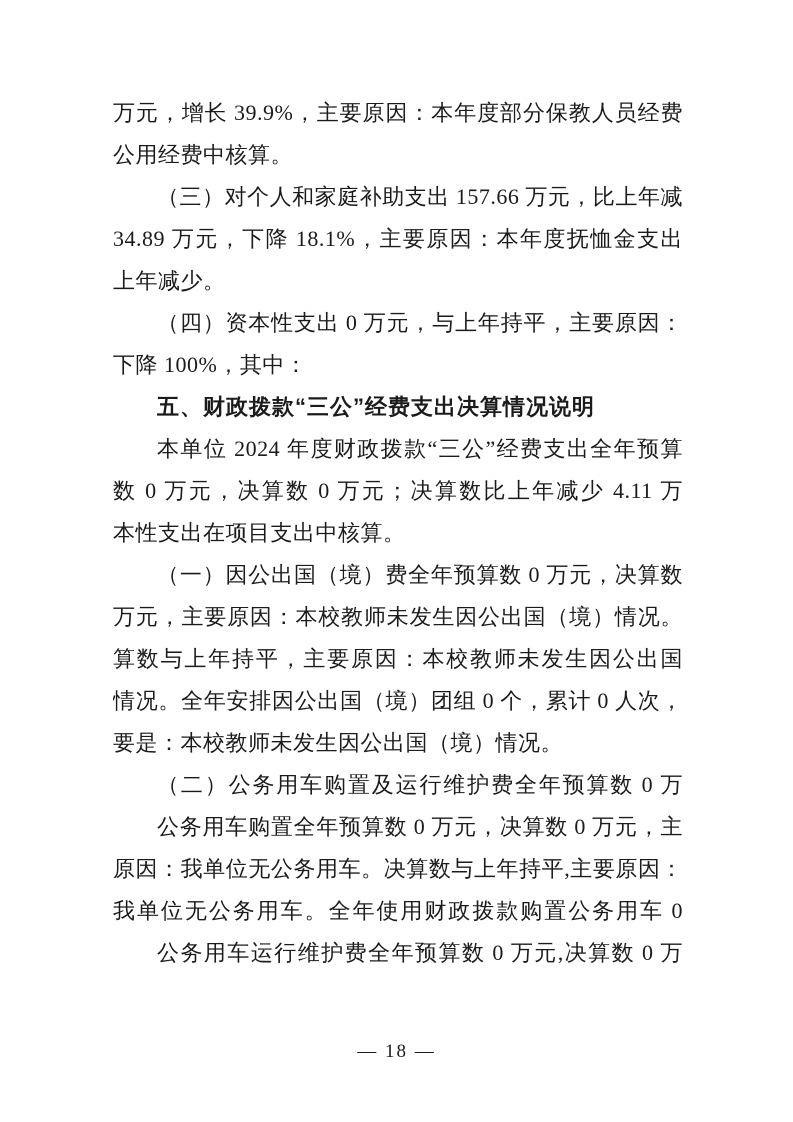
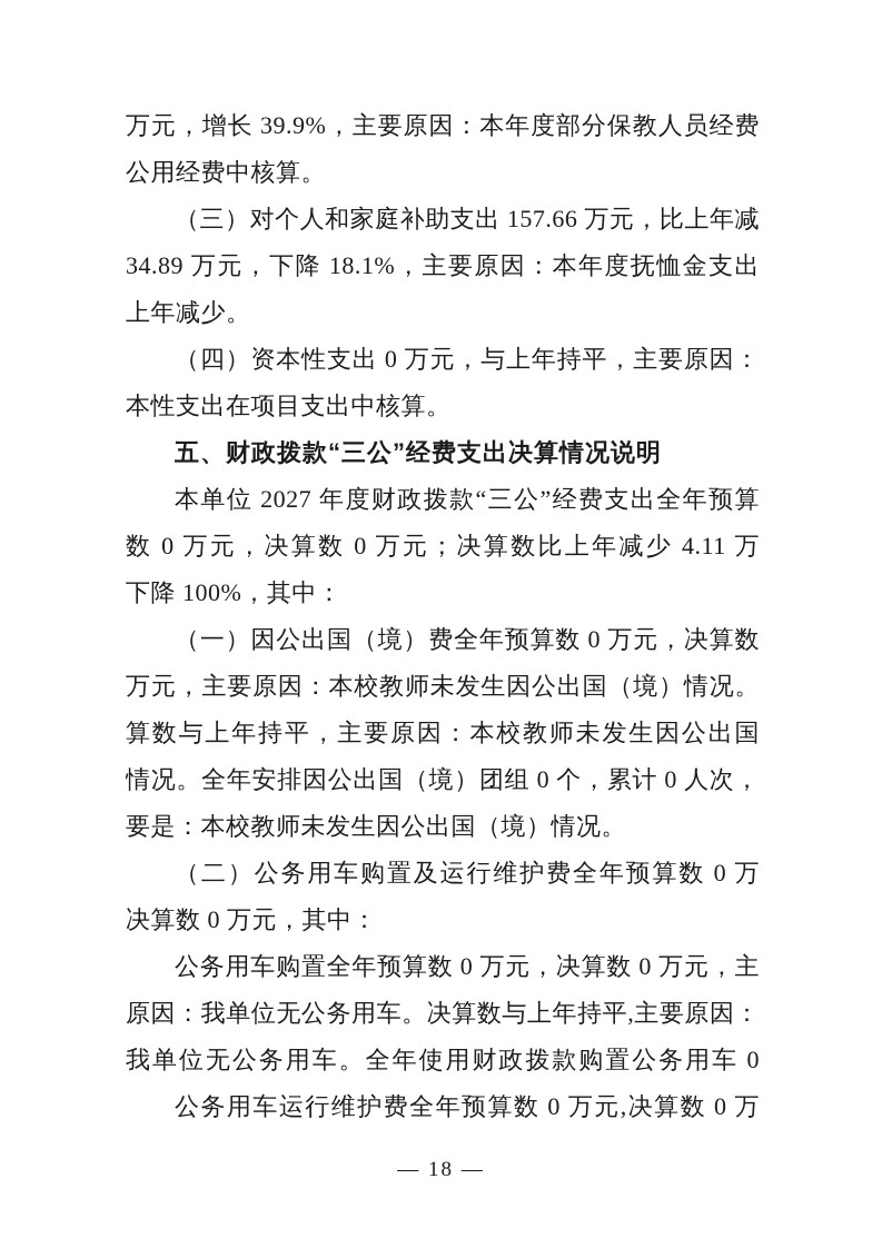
  万元，增长 39.9%，主要原因：本年度部分保教人员经费
  公用经费中核算。
  （三）对个人和家庭补助支出 157.66 万元，比上年减
  34.89 万元，下降 18.1%，主要原因：本年度抚恤金支出
  上年减少。
  （四）资本性支出 0 万元，与上年持平，主要原因：
- 下降 100%，其中：
+ 本性支出在项目支出中核算。
  五、财政拨款“三公”经费支出决算情况说明
- 本单位 2024 年度财政拨款“三公”经费支出全年预算
+ 本单位 2027 年度财政拨款“三公”经费支出全年预算
  数 0 万元，决算数 0 万元；决算数比上年减少 4.11 万
- 本性支出在项目支出中核算。
+ 下降 100%，其中：
  （一）因公出国（境）费全年预算数 0 万元，决算数
  万元，主要原因：本校教师未发生因公出国（境）情况。
  算数与上年持平，主要原因：本校教师未发生因公出国
  情况。全年安排因公出国（境）团组 0 个，累计 0 人次，
  要是：本校教师未发生因公出国（境）情况。
  （二）公务用车购置及运行维护费全年预算数 0 万
+ 决算数 0 万元，其中：
  公务用车购置全年预算数 0 万元，决算数 0 万元，主
  原因：我单位无公务用车。决算数与上年持平,主要原因：
  我单位无公务用车。全年使用财政拨款购置公务用车 0
  公务用车运行维护费全年预算数 0 万元,决算数 0 万
  — 18 —
